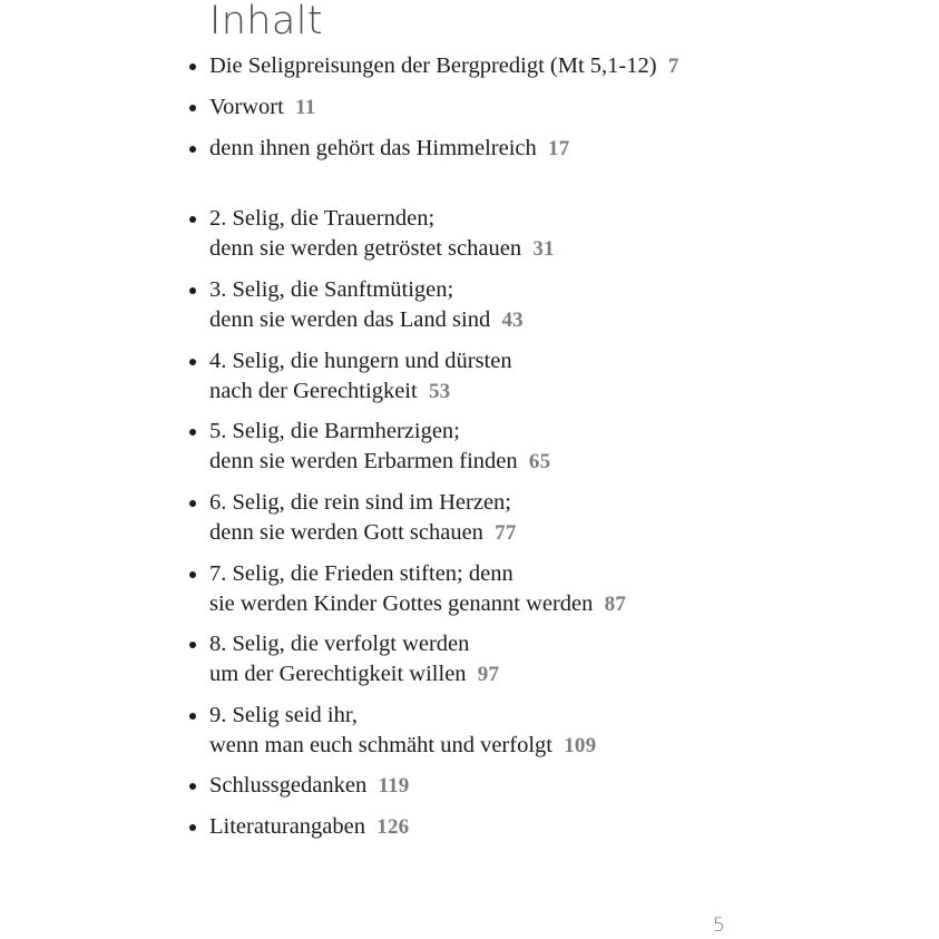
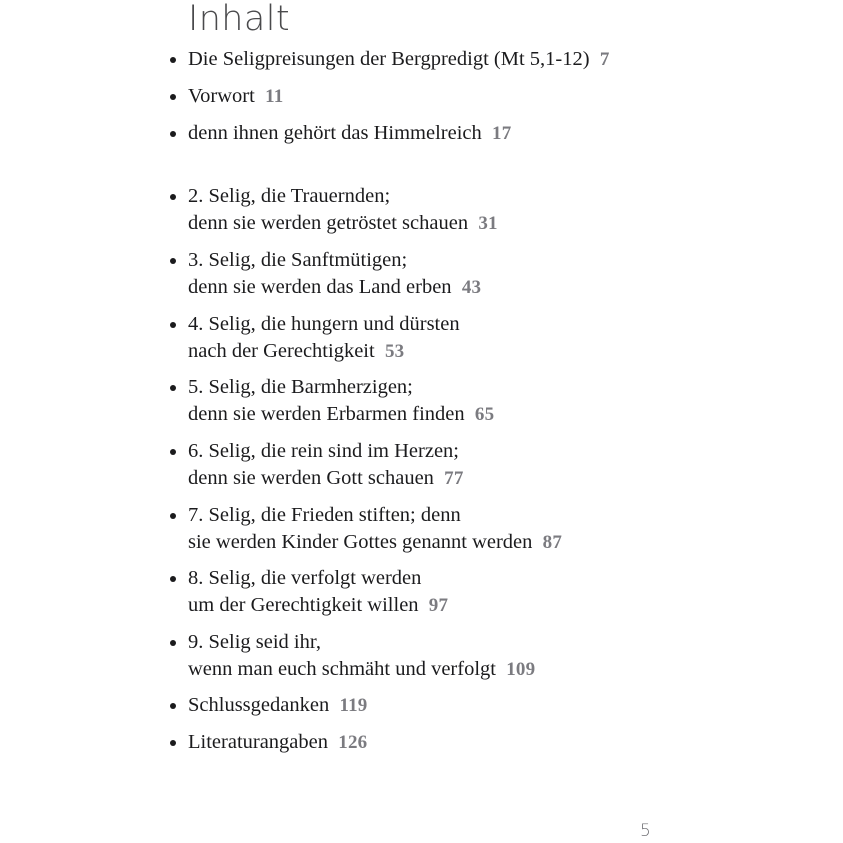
  Inhalt
  5
  Die Seligpreisungen der Bergpredigt (Mt 5,1-12) 7
  Vorwort 11
  denn ihnen gehört das Himmelreich 17
  2. Selig, die Trauernden;
  denn sie werden getröstet schauen 31
  3. Selig, die Sanftmütigen;
- denn sie werden das Land sind 43
+ denn sie werden das Land erben 43
  4. Selig, die hungern und dürsten
  nach der Gerechtigkeit 53
  5. Selig, die Barmherzigen;
  denn sie werden Erbarmen finden 65
  6. Selig, die rein sind im Herzen;
  denn sie werden Gott schauen 77
  7. Selig, die Frieden stiften; denn
  sie werden Kinder Gottes genannt werden 87
  8. Selig, die verfolgt werden
  um der Gerechtigkeit willen 97
  9. Selig seid ihr,
  wenn man euch schmäht und verfolgt 109
  Schlussgedanken 119
  Literaturangaben 126
